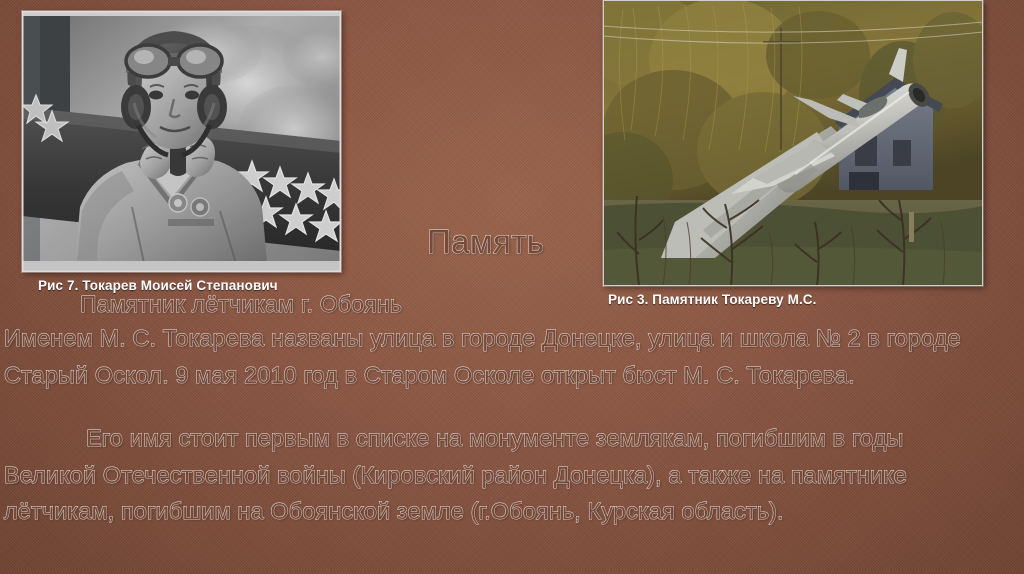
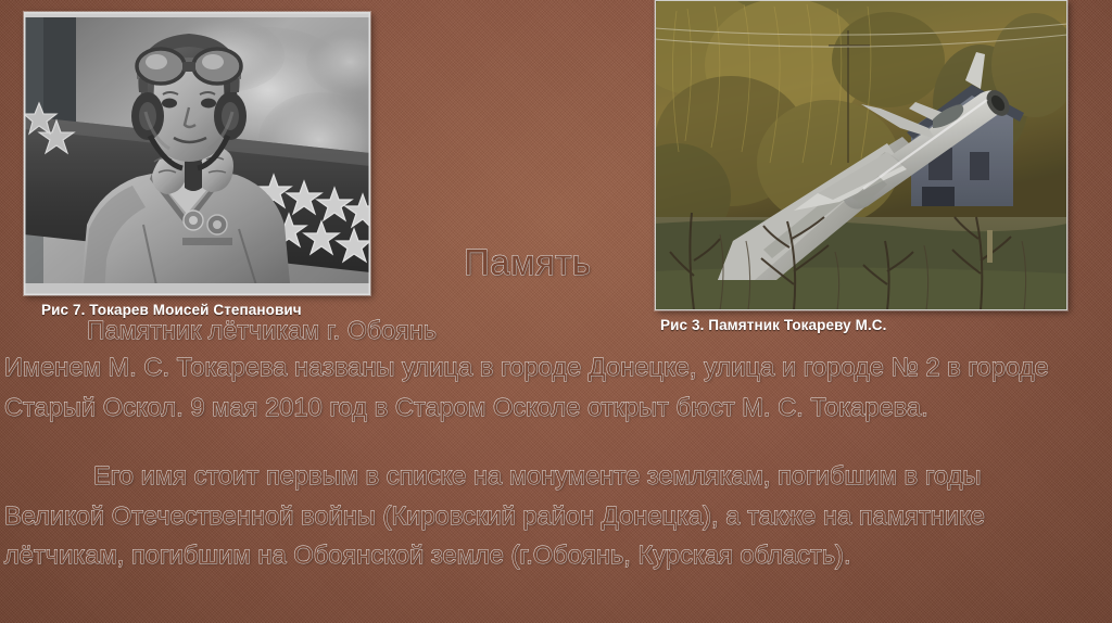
  Память
  Рис 7. Токарев Моисей Степанович
  Рис 3. Памятник Токареву М.С.
  Памятник лётчикам г. Обоянь
- Именем М. С. Токарева названы улица в городе Донецке, улица и школа № 2 в городе Старый Оскол. 9 мая 2010 год в Старом Осколе открыт бюст М. С. Токарева.
+ Именем М. С. Токарева названы улица в городе Донецке, улица и городе № 2 в городе Старый Оскол. 9 мая 2010 год в Старом Осколе открыт бюст М. С. Токарева.
  Его имя стоит первым в списке на монументе землякам, погибшим в годы Великой Отечественной войны (Кировский район Донецка), а также на памятнике лётчикам, погибшим на Обоянской земле (г.Обоянь, Курская область).
